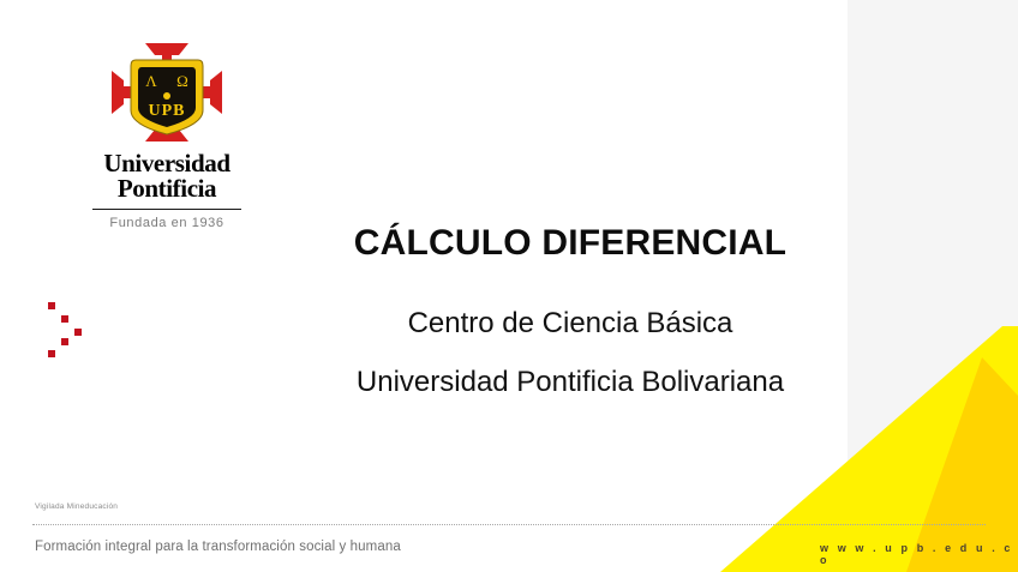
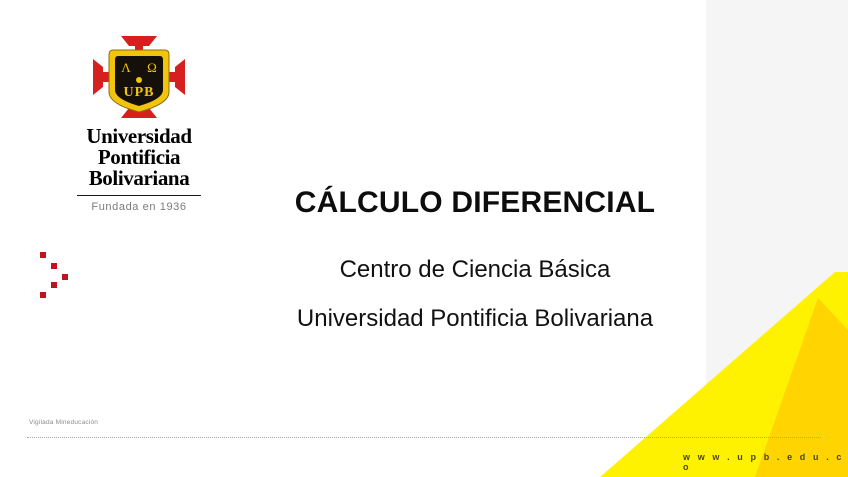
  Λ
  Ω
  UPB
  Universidad
  Pontificia
+ Bolivariana
  Fundada en 1936
  CÁLCULO DIFERENCIAL
  Centro de Ciencia Básica
  Universidad Pontificia Bolivariana
- Formación integral para la transformación social y humana
  w w w . u p b . e d u . c o
